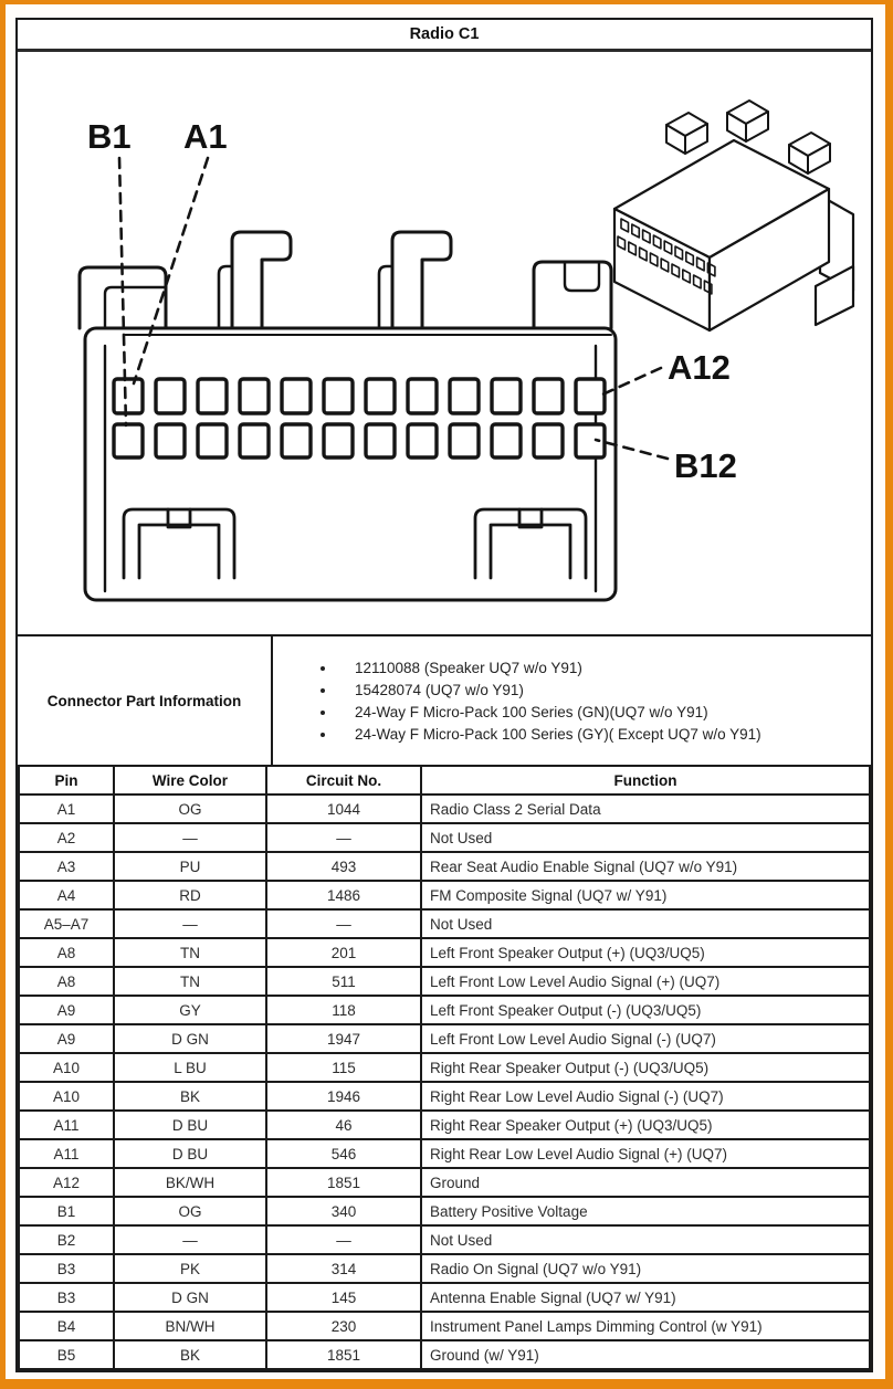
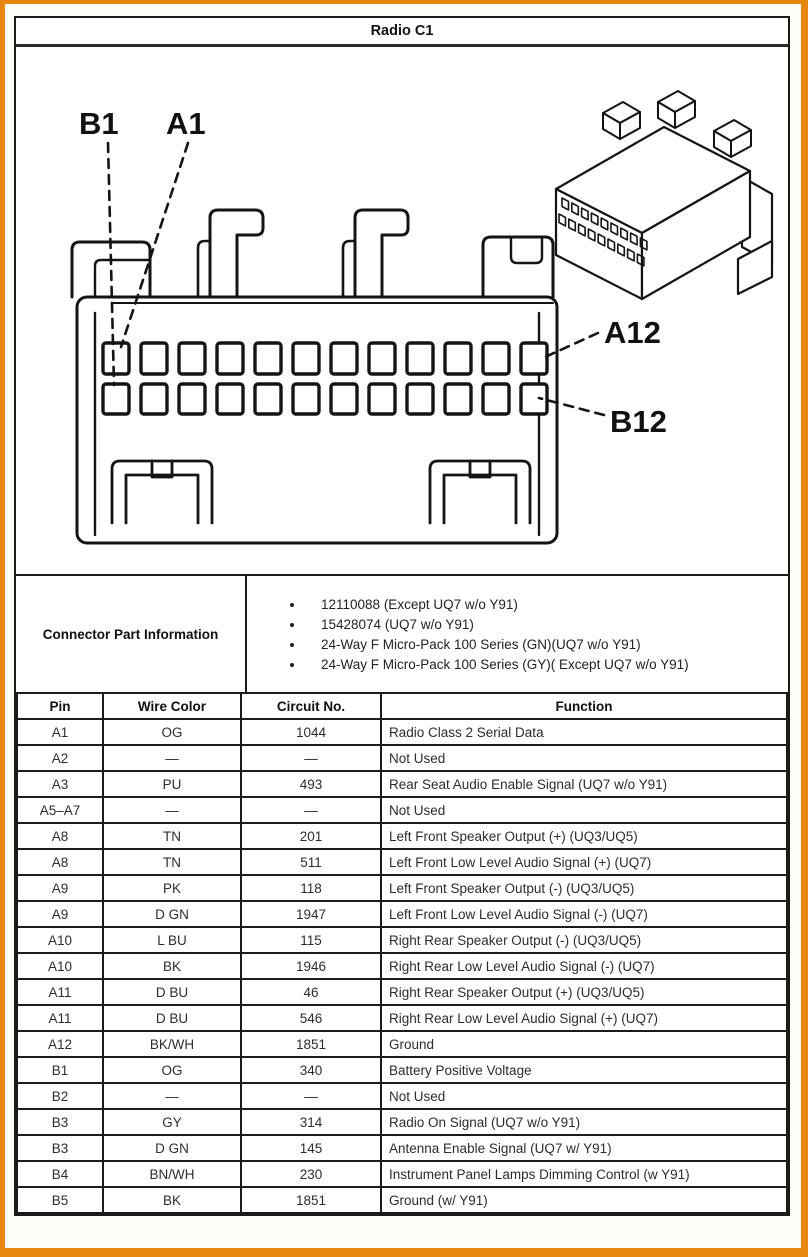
  Radio C1
  B1
  A1
  A12
  B12
  Connector Part Information
- 12110088 (Speaker UQ7 w/o Y91)
+ 12110088 (Except UQ7 w/o Y91)
  15428074 (UQ7 w/o Y91)
  24-Way F Micro-Pack 100 Series (GN)(UQ7 w/o Y91)
  24-Way F Micro-Pack 100 Series (GY)( Except UQ7 w/o Y91)
  Pin	Wire Color	Circuit No.	Function
  A1	OG	1044	Radio Class 2 Serial Data
  A2	—	—	Not Used
  A3	PU	493	Rear Seat Audio Enable Signal (UQ7 w/o Y91)
- A4	RD	1486	FM Composite Signal (UQ7 w/ Y91)
  A5–A7	—	—	Not Used
  A8	TN	201	Left Front Speaker Output (+) (UQ3/UQ5)
  A8	TN	511	Left Front Low Level Audio Signal (+) (UQ7)
- A9	GY	118	Left Front Speaker Output (-) (UQ3/UQ5)
+ A9	PK	118	Left Front Speaker Output (-) (UQ3/UQ5)
  A9	D GN	1947	Left Front Low Level Audio Signal (-) (UQ7)
  A10	L BU	115	Right Rear Speaker Output (-) (UQ3/UQ5)
  A10	BK	1946	Right Rear Low Level Audio Signal (-) (UQ7)
  A11	D BU	46	Right Rear Speaker Output (+) (UQ3/UQ5)
  A11	D BU	546	Right Rear Low Level Audio Signal (+) (UQ7)
  A12	BK/WH	1851	Ground
  B1	OG	340	Battery Positive Voltage
  B2	—	—	Not Used
- B3	PK	314	Radio On Signal (UQ7 w/o Y91)
+ B3	GY	314	Radio On Signal (UQ7 w/o Y91)
  B3	D GN	145	Antenna Enable Signal (UQ7 w/ Y91)
  B4	BN/WH	230	Instrument Panel Lamps Dimming Control (w Y91)
  B5	BK	1851	Ground (w/ Y91)
